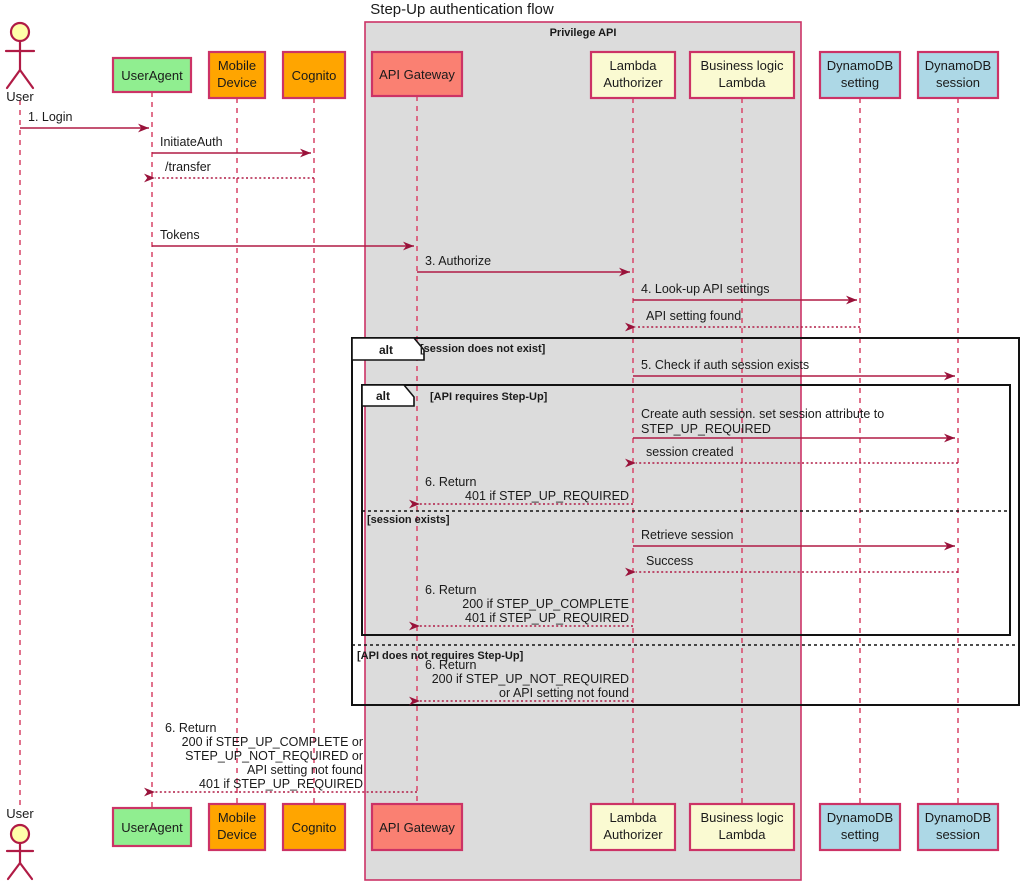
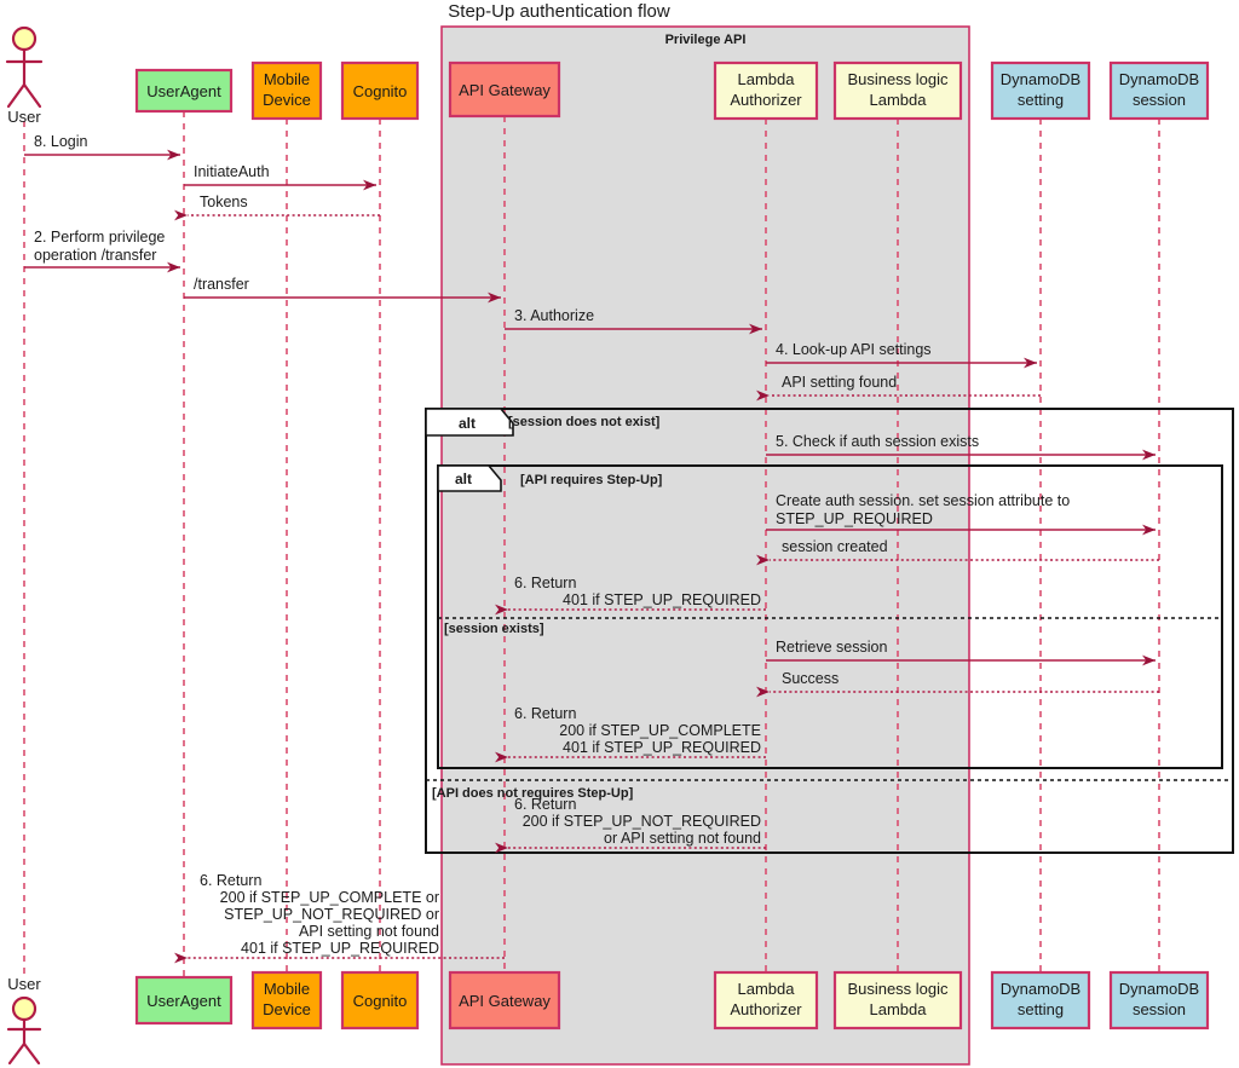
  Step-Up authentication flow
  Privilege API
  User
  User
  UserAgent
  Mobile
  Device
  Cognito
  API Gateway
  Lambda
  Authorizer
  Business logic
  Lambda
  DynamoDB
  setting
  DynamoDB
  session
  UserAgent
  Mobile
  Device
  Cognito
  API Gateway
  Lambda
  Authorizer
  Business logic
  Lambda
  DynamoDB
  setting
  DynamoDB
  session
- 1. Login
+ 8. Login
  InitiateAuth
- /transfer
+ Tokens
+ 2. Perform privilege
+ operation /transfer
- Tokens
+ /transfer
  3. Authorize
  4. Look-up API settings
  API setting found
  alt
  [session does not exist]
  [API does not requires Step-Up]
  5. Check if auth session exists
  alt
  [API requires Step-Up]
  [session exists]
  Create auth session. set session attribute to
  STEP_UP_REQUIRED
  session created
  6. Return
  401 if STEP_UP_REQUIRED
  Retrieve session
  Success
  6. Return
  200 if STEP_UP_COMPLETE
  401 if STEP_UP_REQUIRED
  6. Return
  200 if STEP_UP_NOT_REQUIRED
  or API setting not found
  6. Return
  200 if STEP_UP_COMPLETE or
  STEP_UP_NOT_REQUIRED or
  API setting not found
  401 if STEP_UP_REQUIRED
